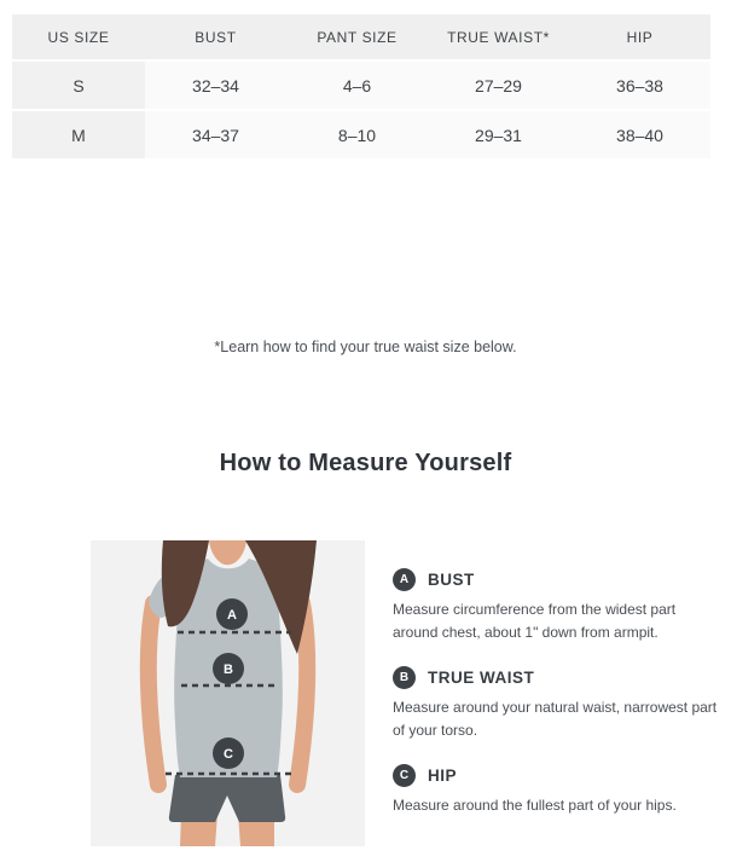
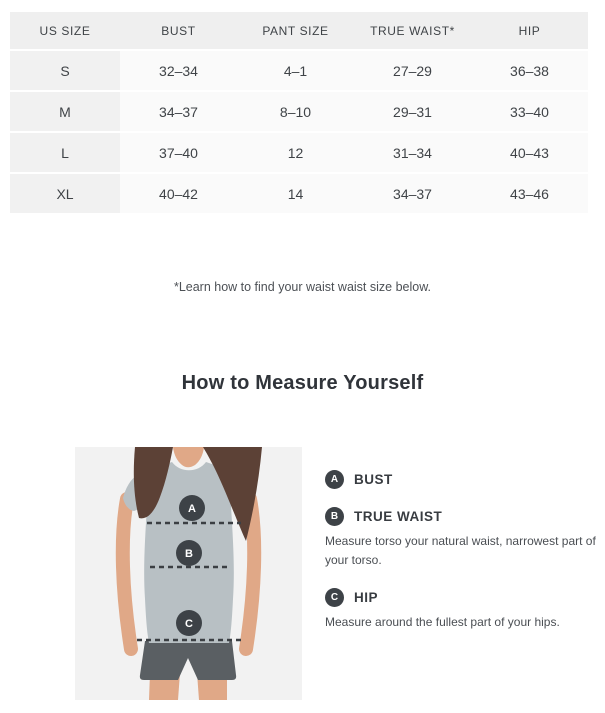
  US SIZE	BUST	PANT SIZE	TRUE WAIST*	HIP
- S	32–34	4–6	27–29	36–38
+ S	32–34	4–1	27–29	36–38
- M	34–37	8–10	29–31	38–40
+ M	34–37	8–10	29–31	33–40
+ L	37–40	12	31–34	40–43
+ XL	40–42	14	34–37	43–46
- *Learn how to find your true waist size below.
+ *Learn how to find your waist waist size below.
  How to Measure Yourself
  A
  B
  C
  A
  BUST
- Measure circumference from the widest part around chest, about 1" down from armpit.
  B
  TRUE WAIST
- Measure around your natural waist, narrowest part of your torso.
+ Measure torso your natural waist, narrowest part of your torso.
  C
  HIP
  Measure around the fullest part of your hips.
